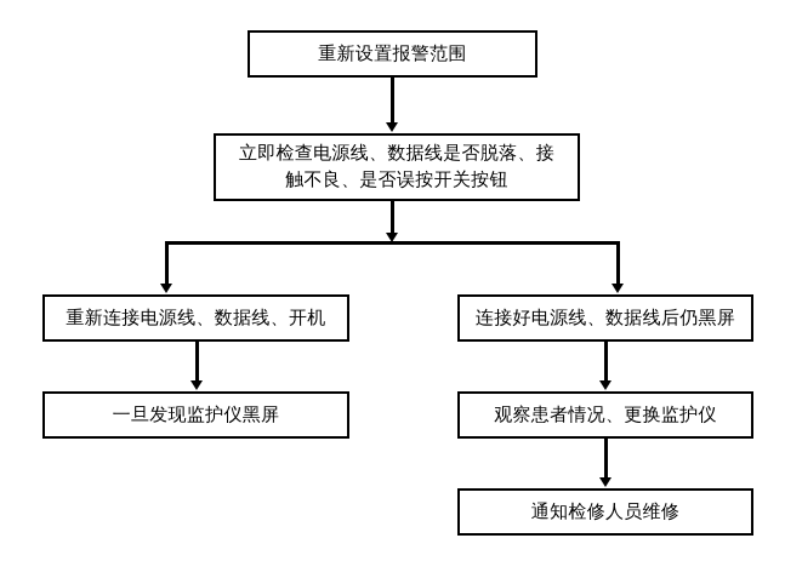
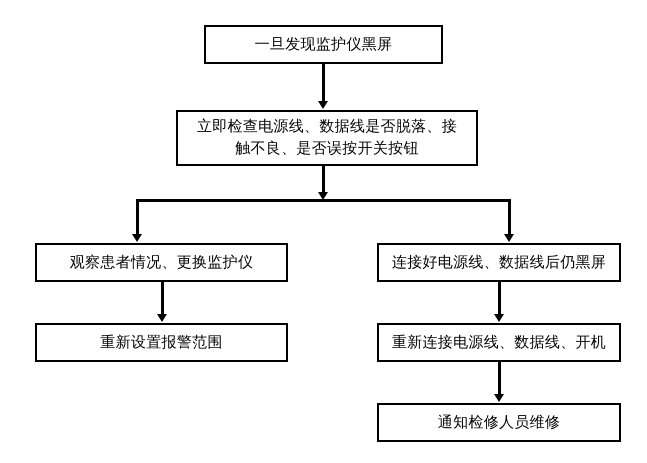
- 重新设置报警范围
+ 一旦发现监护仪黑屏
  立即检查电源线、数据线是否脱落、接
  触不良、是否误按开关按钮
- 重新连接电源线、数据线、开机
+ 观察患者情况、更换监护仪
  连接好电源线、数据线后仍黑屏
- 一旦发现监护仪黑屏
+ 重新设置报警范围
- 观察患者情况、更换监护仪
+ 重新连接电源线、数据线、开机
  通知检修人员维修
